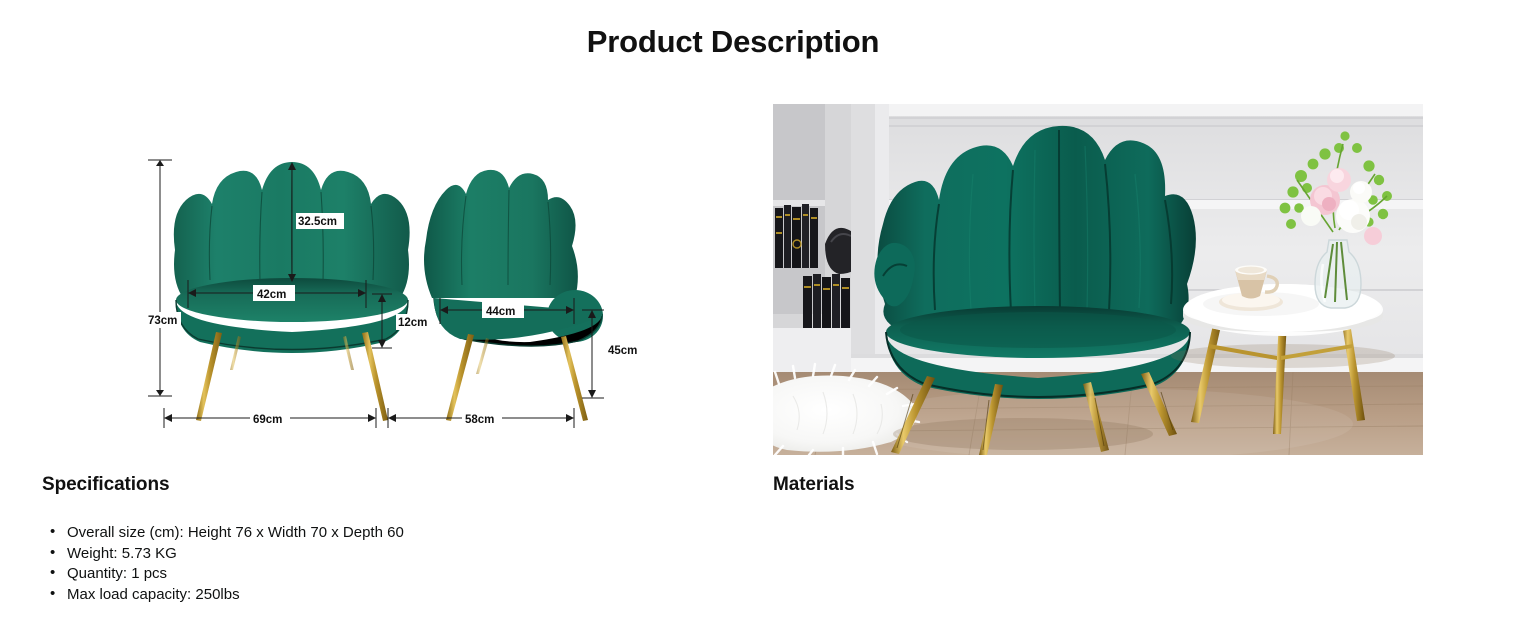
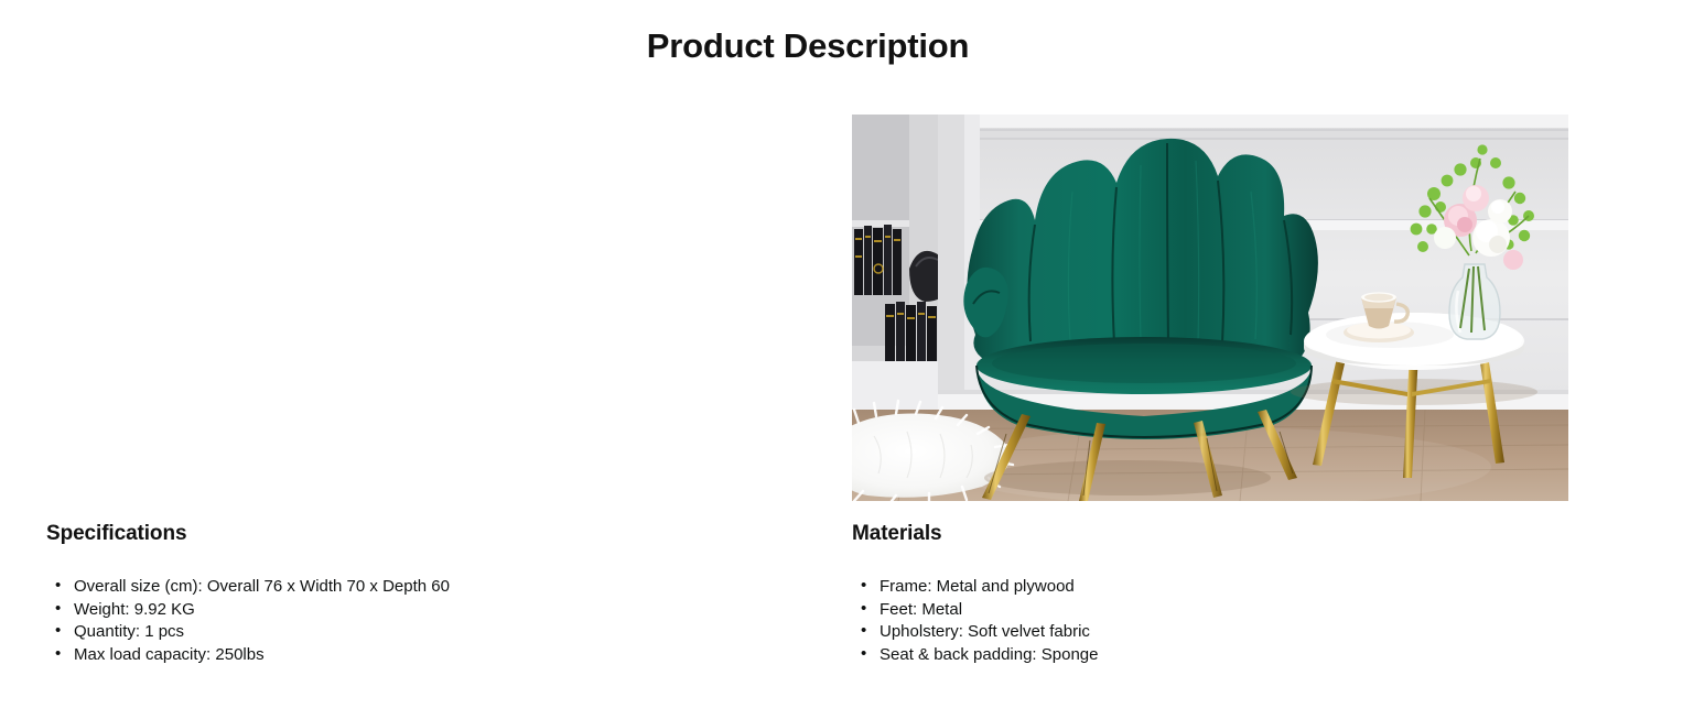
  Product Description
- 73cm
- 32.5cm
- 42cm
- 12cm
- 44cm
- 45cm
- 69cm
- 58cm
  Specifications
- Overall size (cm): Height 76 x Width 70 x Depth 60
+ Overall size (cm): Overall 76 x Width 70 x Depth 60
- Weight: 5.73 KG
+ Weight: 9.92 KG
  Quantity: 1 pcs
  Max load capacity: 250lbs
  Materials
+ Frame: Metal and plywood
+ Feet: Metal
+ Upholstery: Soft velvet fabric
+ Seat & back padding: Sponge
